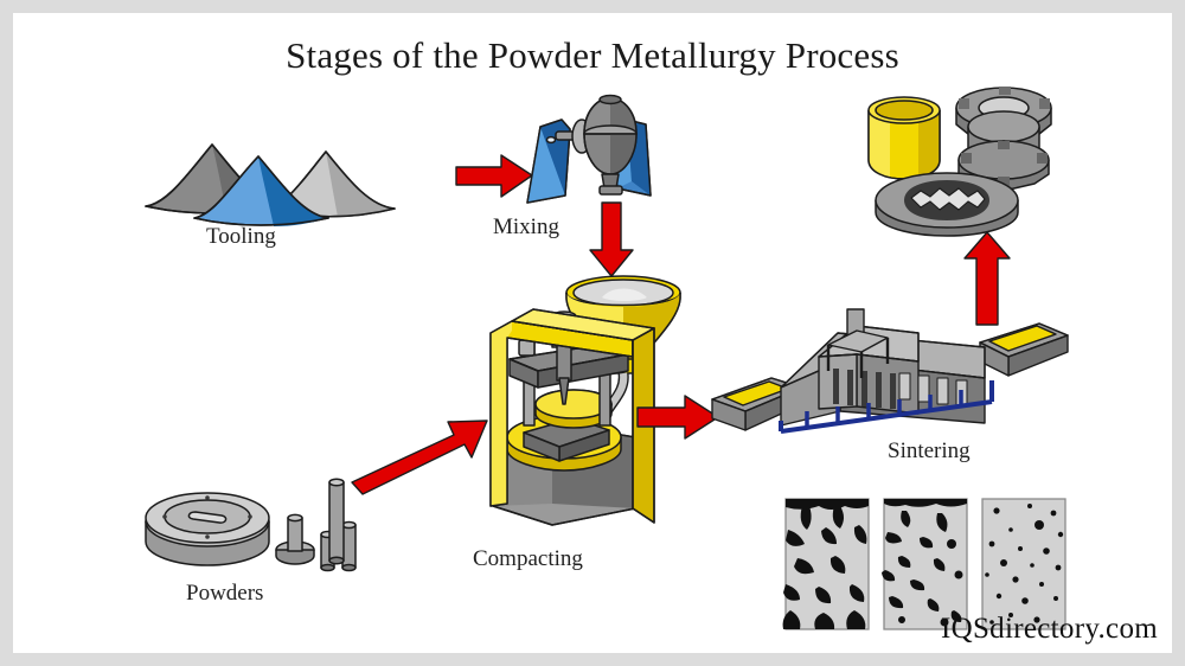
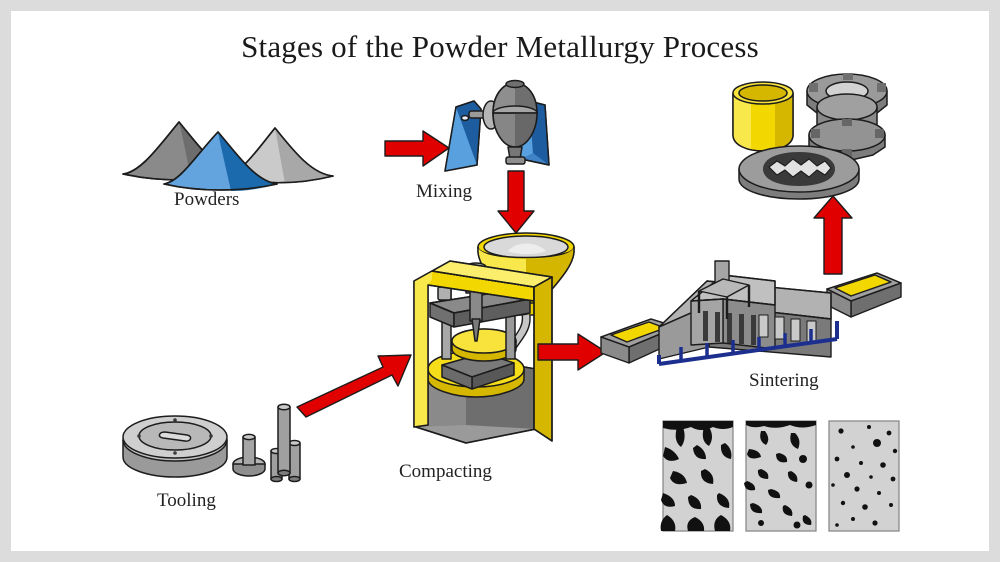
  Stages of the Powder Metallurgy Process
- Tooling
+ Powders
  Mixing
- Powders
+ Tooling
  Compacting
  Sintering
- IQSdirectory.com
